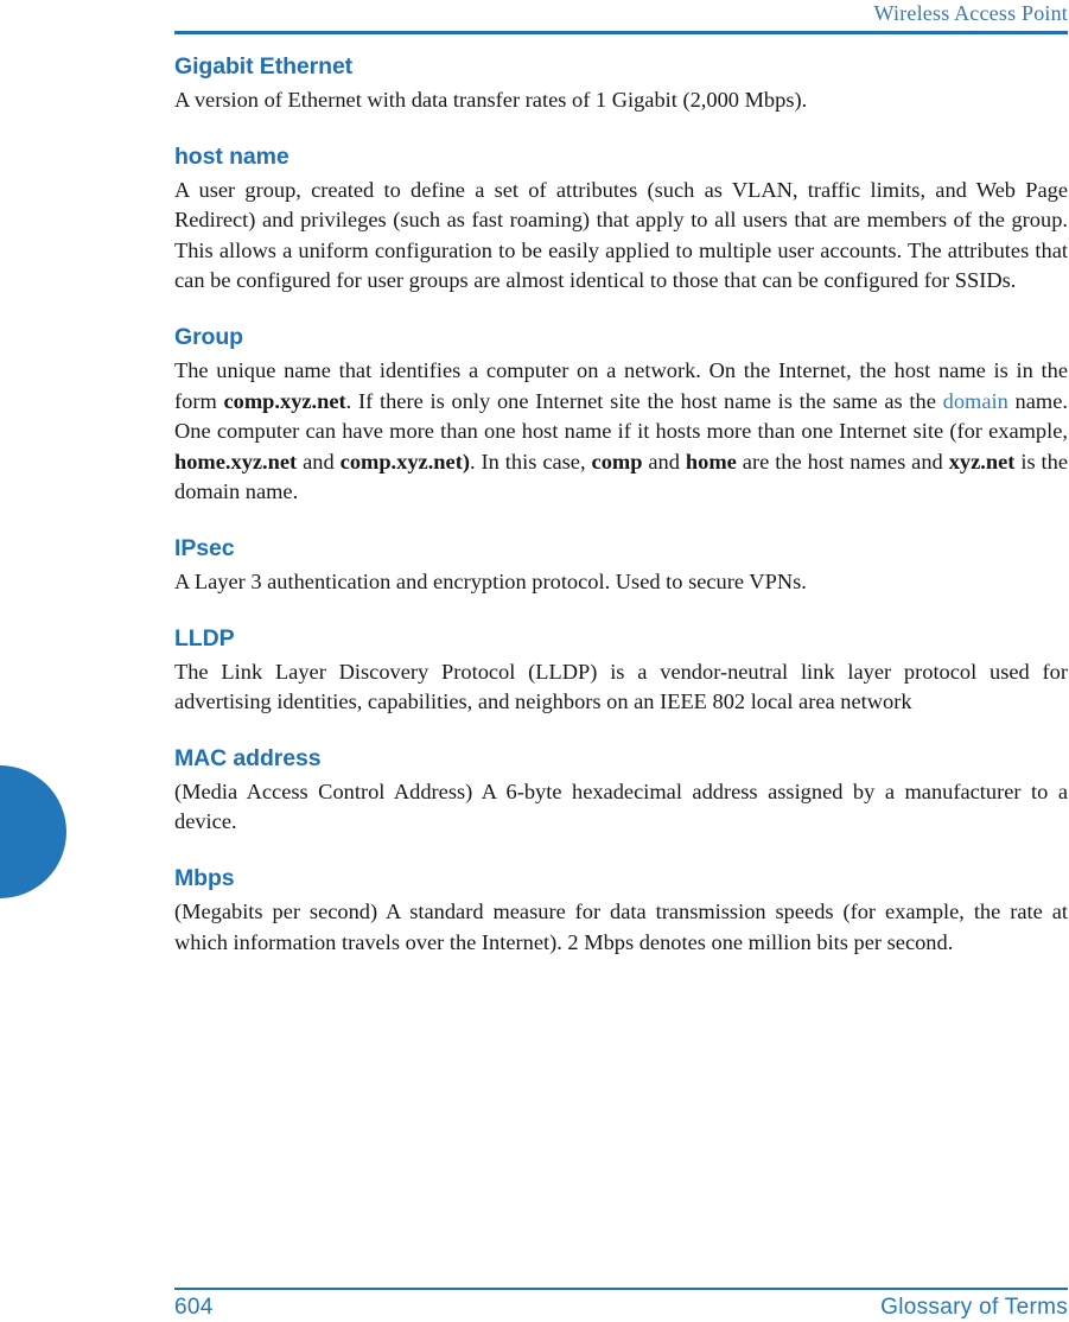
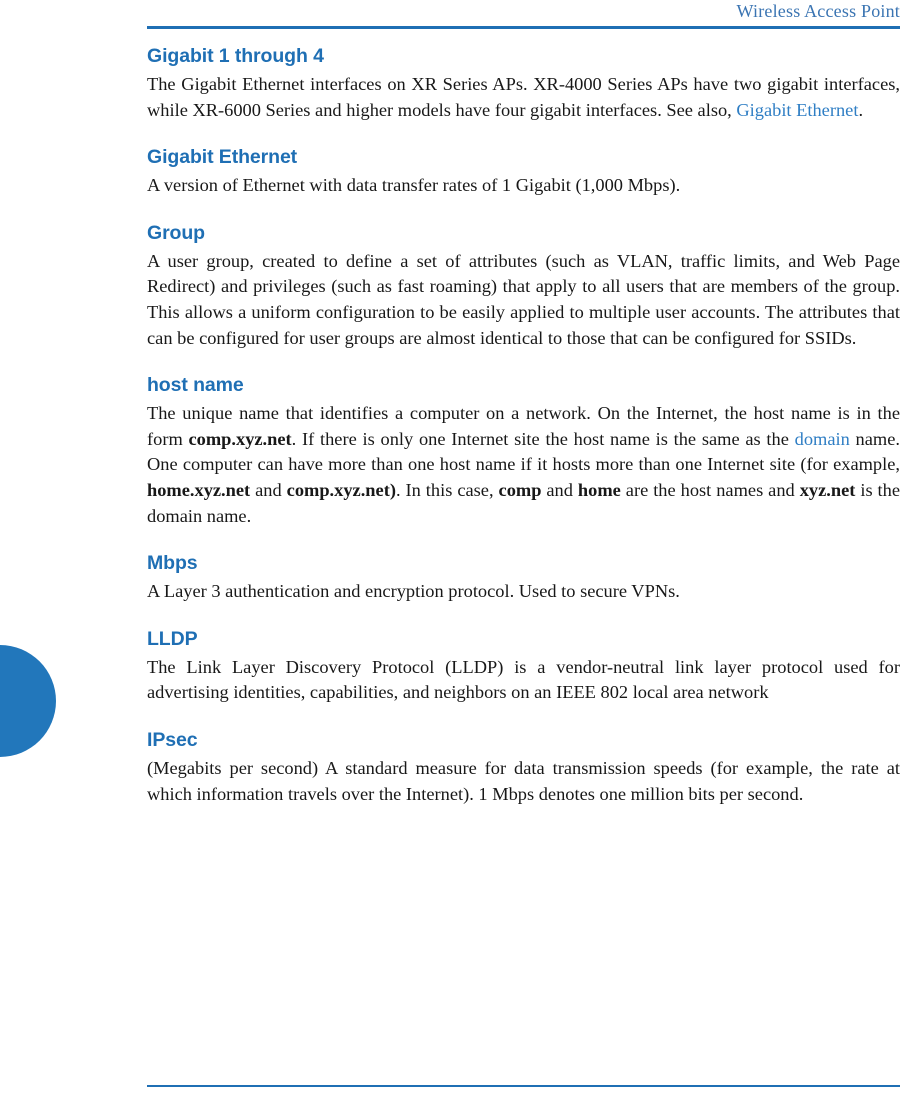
  Wireless Access Point
+ Gigabit 1 through 4
+ The Gigabit Ethernet interfaces on XR Series APs. XR-4000 Series APs have two gigabit interfaces, while XR-6000 Series and higher models have four gigabit interfaces. See also, Gigabit Ethernet.
  Gigabit Ethernet
- A version of Ethernet with data transfer rates of 1 Gigabit (2,000 Mbps).
+ A version of Ethernet with data transfer rates of 1 Gigabit (1,000 Mbps).
- host name
+ Group
  A user group, created to define a set of attributes (such as VLAN, traffic limits, and Web Page Redirect) and privileges (such as fast roaming) that apply to all users that are members of the group. This allows a uniform configuration to be easily applied to multiple user accounts. The attributes that can be configured for user groups are almost identical to those that can be configured for SSIDs.
- Group
+ host name
  The unique name that identifies a computer on a network. On the Internet, the host name is in the form comp.xyz.net. If there is only one Internet site the host name is the same as the domain name. One computer can have more than one host name if it hosts more than one Internet site (for example, home.xyz.net and comp.xyz.net). In this case, comp and home are the host names and xyz.net is the domain name.
- IPsec
+ Mbps
  A Layer 3 authentication and encryption protocol. Used to secure VPNs.
  LLDP
  The Link Layer Discovery Protocol (LLDP) is a vendor-neutral link layer protocol used for advertising identities, capabilities, and neighbors on an IEEE 802 local area network
- MAC address
- (Media Access Control Address) A 6-byte hexadecimal address assigned by a manufacturer to a device.
- Mbps
+ IPsec
- (Megabits per second) A standard measure for data transmission speeds (for example, the rate at which information travels over the Internet). 2 Mbps denotes one million bits per second.
+ (Megabits per second) A standard measure for data transmission speeds (for example, the rate at which information travels over the Internet). 1 Mbps denotes one million bits per second.
- 604
- Glossary of Terms
